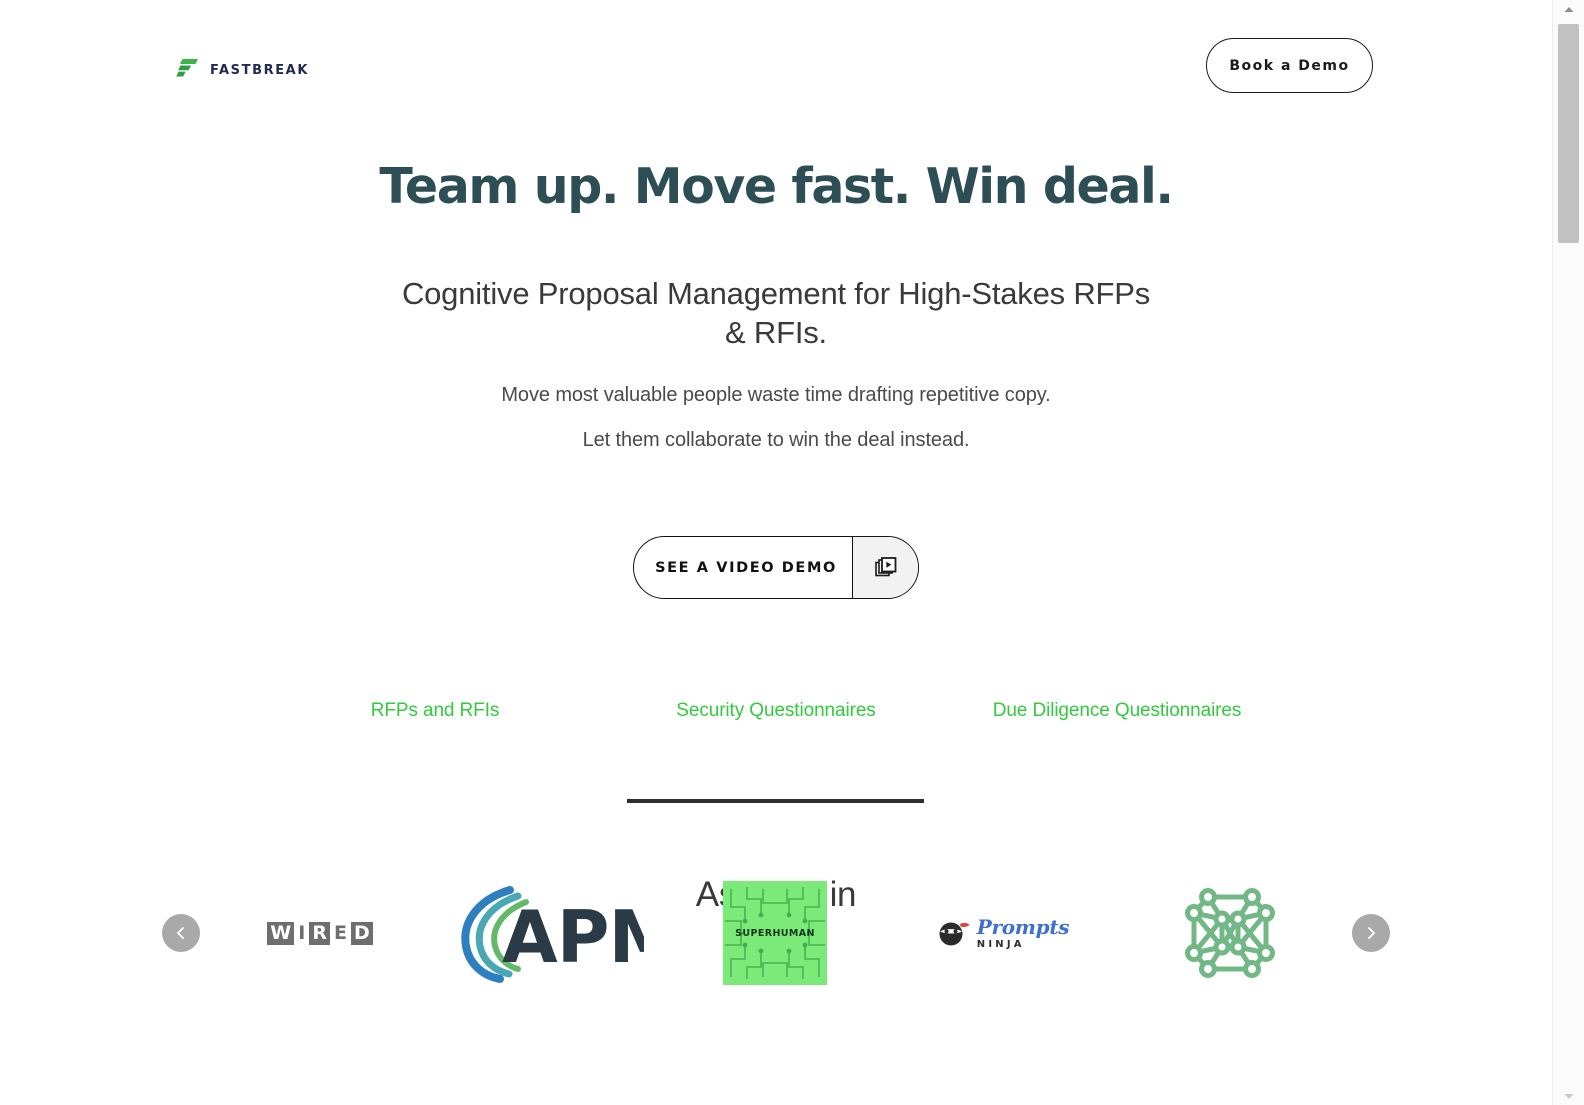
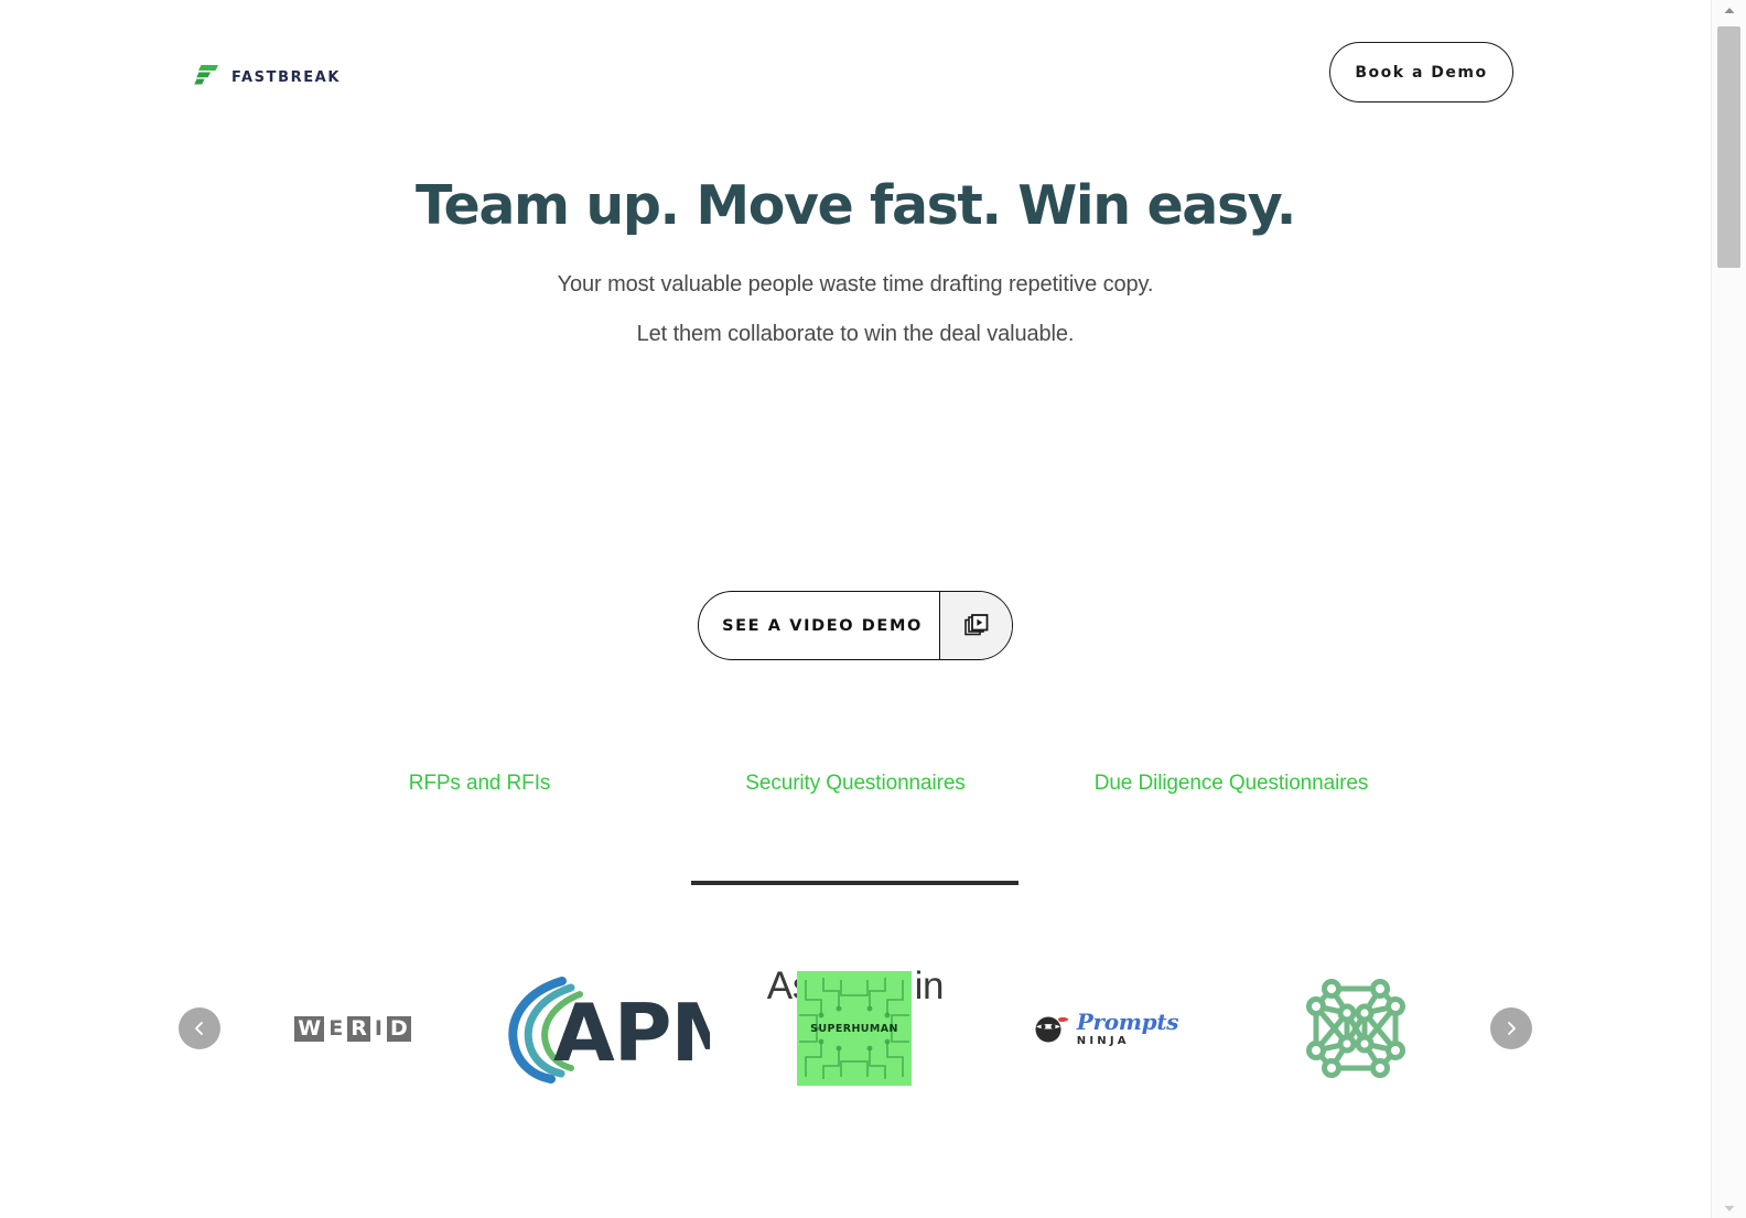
  FASTBREAK
  Book a Demo
- Team up. Move fast. Win deal.
+ Team up. Move fast. Win easy.
- Cognitive Proposal Management for High-Stakes RFPs & RFIs.
- Move most valuable people waste time drafting repetitive copy.
+ Your most valuable people waste time drafting repetitive copy.
- Let them collaborate to win the deal instead.
+ Let them collaborate to win the deal valuable.
  SEE A VIDEO DEMO
  RFPs and RFIs
  Security Questionnaires
  Due Diligence Questionnaires
  W
- I
+ E
  R
- E
+ I
  D
  APM
  SUPERHUMAN
  Prompts
  NINJA
